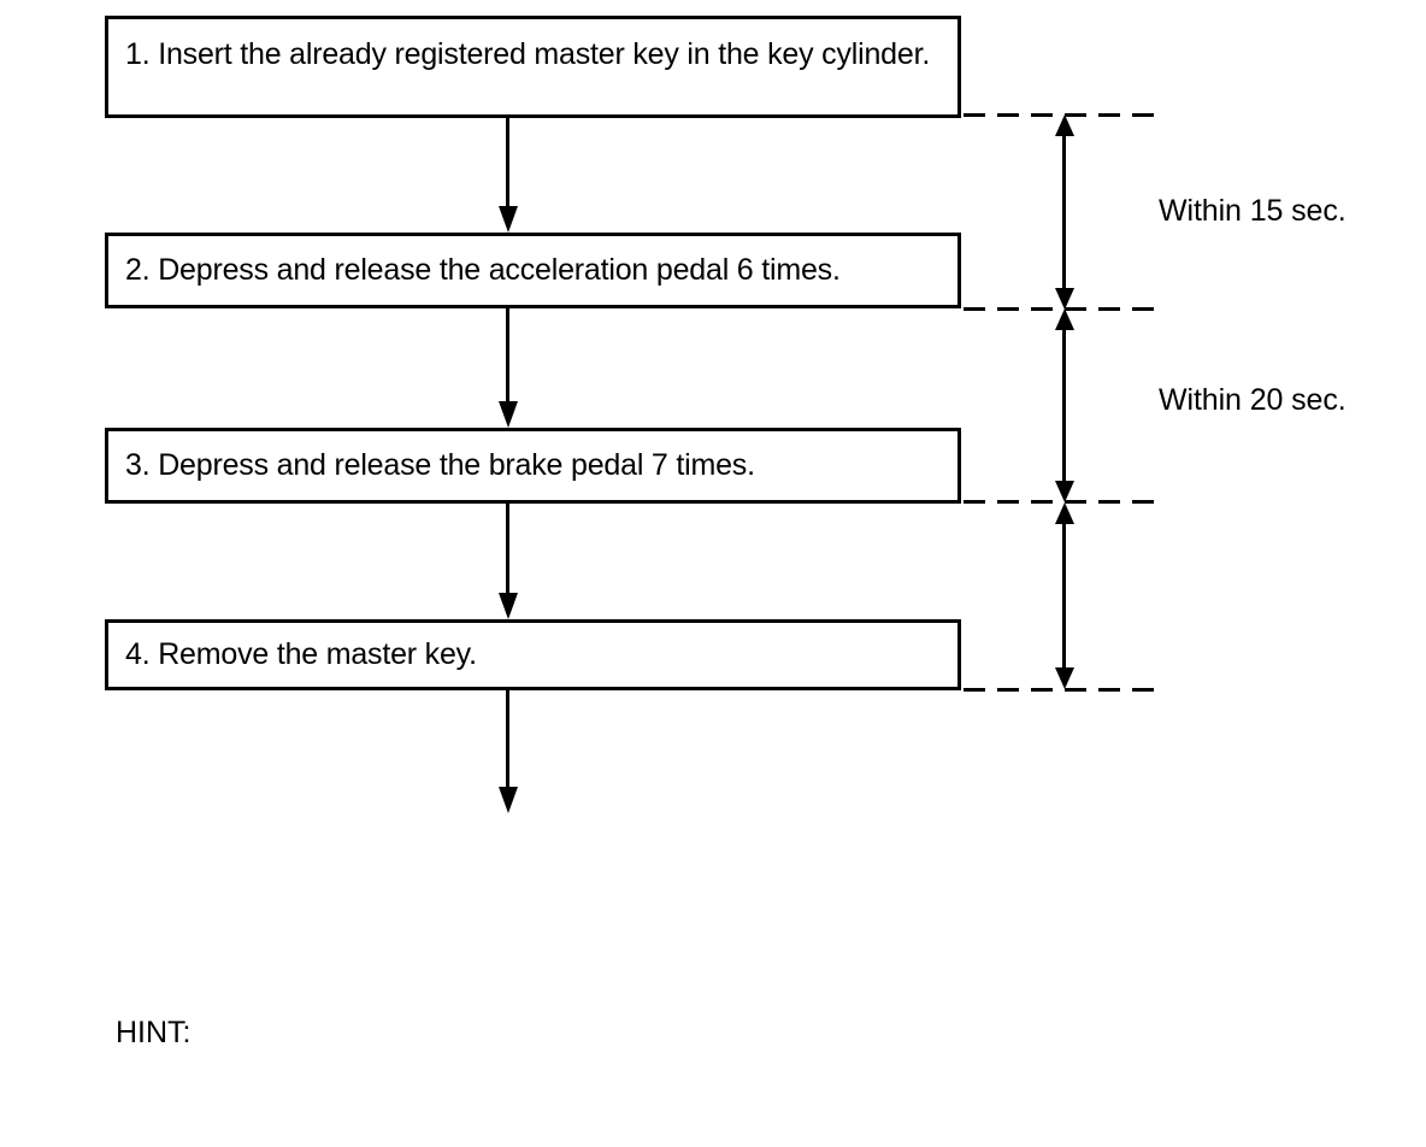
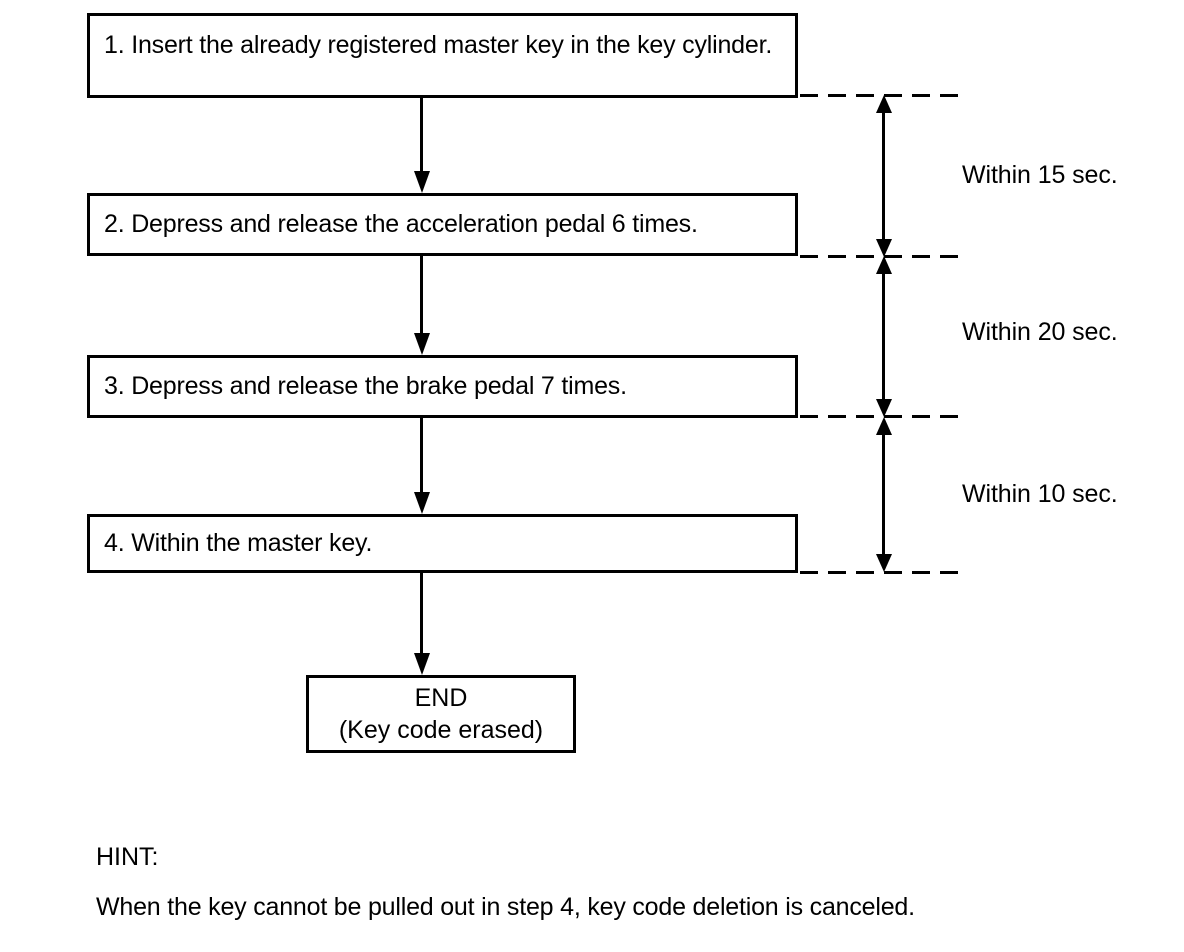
  1. Insert the already registered master key in the key cylinder.
  2. Depress and release the acceleration pedal 6 times.
  3. Depress and release the brake pedal 7 times.
- 4. Remove the master key.
+ 4. Within the master key.
+ END
+ (Key code erased)
  Within 15 sec.
  Within 20 sec.
+ Within 10 sec.
  HINT:
+ When the key cannot be pulled out in step 4, key code deletion is canceled.
